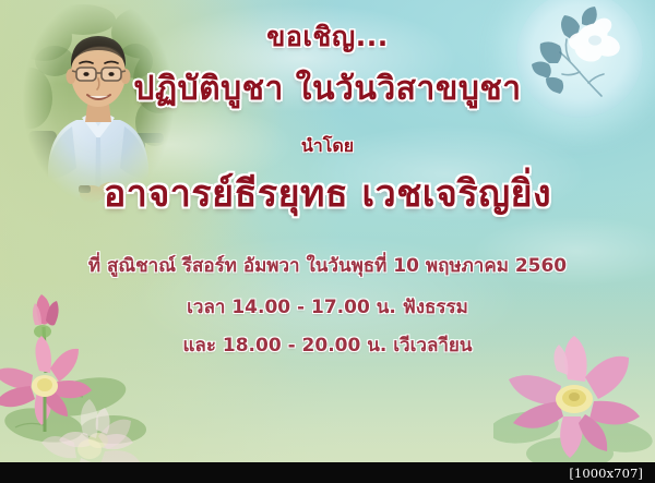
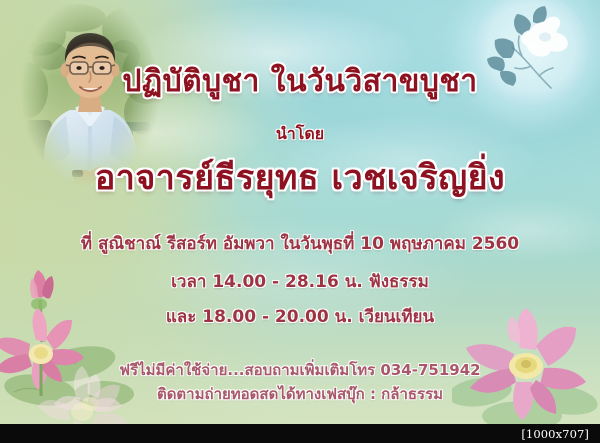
- ขอเชิญ...
  ปฏิบัติบูชา ในวันวิสาขบูชา
  นำโดย
  อาจารย์ธีรยุทธ เวชเจริญยิ่ง
  ที่ สูณิชาณ์ รีสอร์ท อัมพวา ในวันพุธที่ 10 พฤษภาคม 2560
- เวลา 14.00 - 17.00 น. ฟังธรรม
+ เวลา 14.00 - 28.16 น. ฟังธรรม
- และ 18.00 - 20.00 น. เวีเวลาียน
+ และ 18.00 - 20.00 น. เวียนเทียน
+ ฟรีไม่มีค่าใช้จ่าย...สอบถามเพิ่มเติมโทร 034-751942
+ ติดตามถ่ายทอดสดได้ทางเฟสบุ๊ก : กล้าธรรม
  [1000x707]
